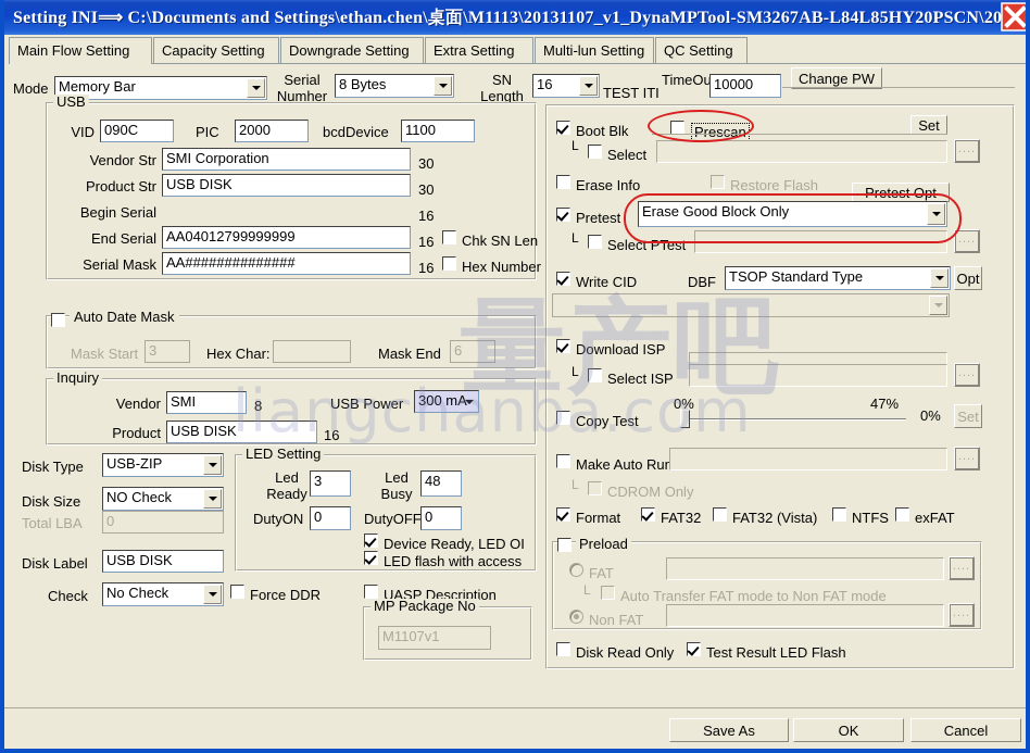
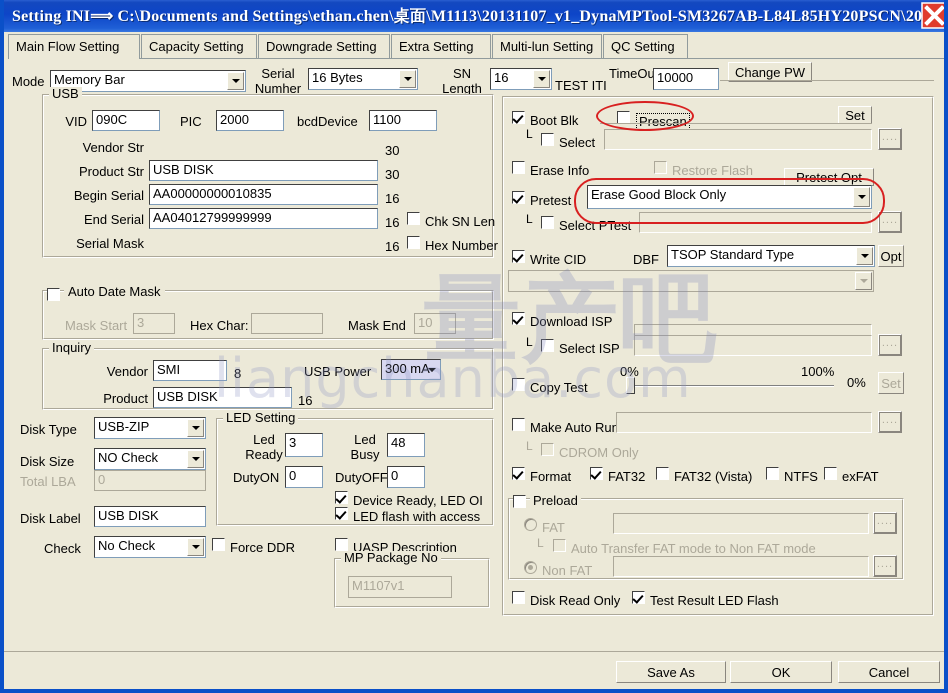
  Setting INI⟹ C:\Documents and Settings\ethan.chen\桌面\M1113\20131107_v1_DynaMPTool-SM3267AB-L84L85HY20PSCN\20
  Main Flow Setting
  Capacity Setting
  Downgrade Setting
  Extra Setting
  Multi-lun Setting
  QC Setting
  量产吧
  liangchanba.com
  Mode
  Memory Bar
  Serial
  Numher
- 8 Bytes
+ 16 Bytes
  SN
  Length
  16
  TEST ITI
  TimeOu
  10000
  Change PW
  USB
  VID
  090C
  PIC
  2000
  bcdDevice
  1100
  Vendor Str
- SMI Corporation
  30
  Product Str
  USB DISK
  30
  Begin Serial
+ AA00000000010835
  16
  End Serial
  AA04012799999999
  16
  Chk SN Len
  Serial Mask
- AA##############
  16
  Hex Number
  Auto Date Mask
  Mask Start
  3
  Hex Char:
  Mask End
- 6
+ 10
  Inquiry
  Vendor
  SMI
  8
  USB Power
  300 mA
  Product
  USB DISK
  16
  Disk Type
  USB-ZIP
  Disk Size
  NO Check
  Total LBA
  0
  Disk Label
  USB DISK
  Check
  No Check
  Force DDR
  UASP Description
  LED Setting
  Led
  Ready
  3
  Led
  Busy
  48
  DutyON
  0
  DutyOFF
  0
  Device Ready, LED OI
  LED flash with access
  MP Package No
  M1107v1
  Boot Blk
  Prescan
  Set
  L
  Select
  ....
  Erase Info
  Restore Flash
  Pretest Opt
  Pretest
  Erase Good Block Only
  L
  Select PTest
  ....
  Write CID
  DBF
  TSOP Standard Type
  Opt
  Download ISP
  L
  Select ISP
  ....
  Copy Test
  0%
- 47%
+ 100%
  0%
  Set
  Make Auto Ru
  ....
  L
  CDROM Only
  Format
  FAT32
  FAT32 (Vista)
  NTFS
  exFAT
  Preload
  FAT
  ....
  L
  Auto Transfer FAT mode to Non FAT mode
  Non FAT
  ....
  Disk Read Only
  Test Result LED Flash
  Save As
  OK
  Cancel
